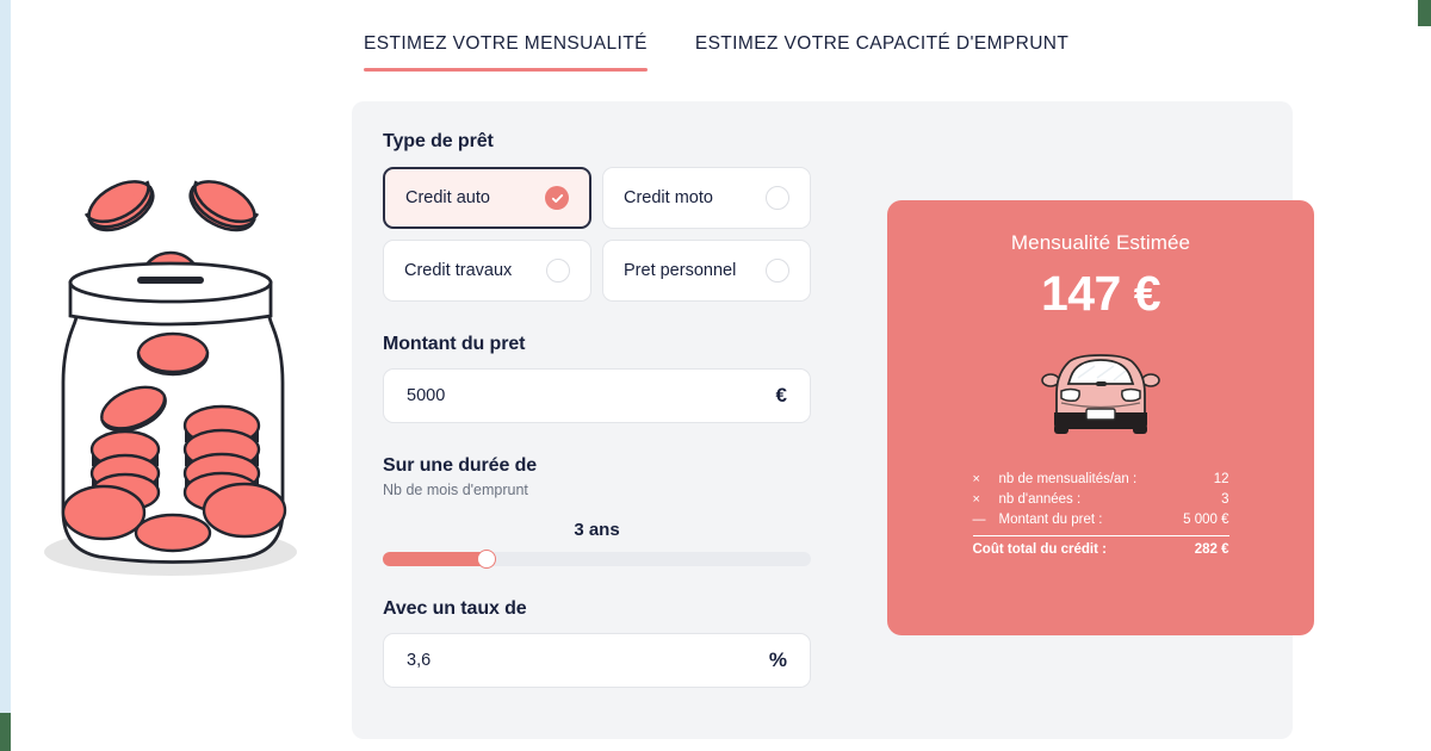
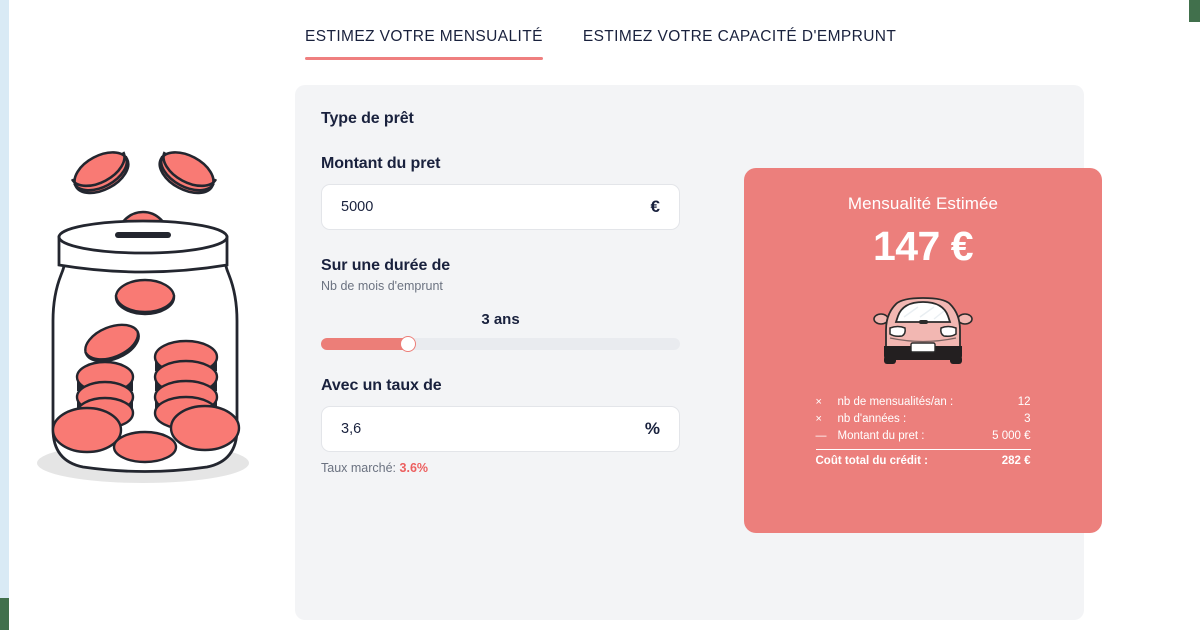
  ESTIMEZ VOTRE MENSUALITÉ
  ESTIMEZ VOTRE CAPACITÉ D'EMPRUNT
  Type de prêt
- Credit auto
- Credit moto
- Credit travaux
- Pret personnel
  Montant du pret
  5000
  €
  Sur une durée de
  Nb de mois d'emprunt
  3 ans
  Avec un taux de
  3,6
  %
+ Taux marché: 3.6%
  Mensualité Estimée
  147 €
  ×
  nb de mensualités/an :
  12
  ×
  nb d'années :
  3
  —
  Montant du pret :
  5 000 €
  Coût total du crédit :
  282 €
